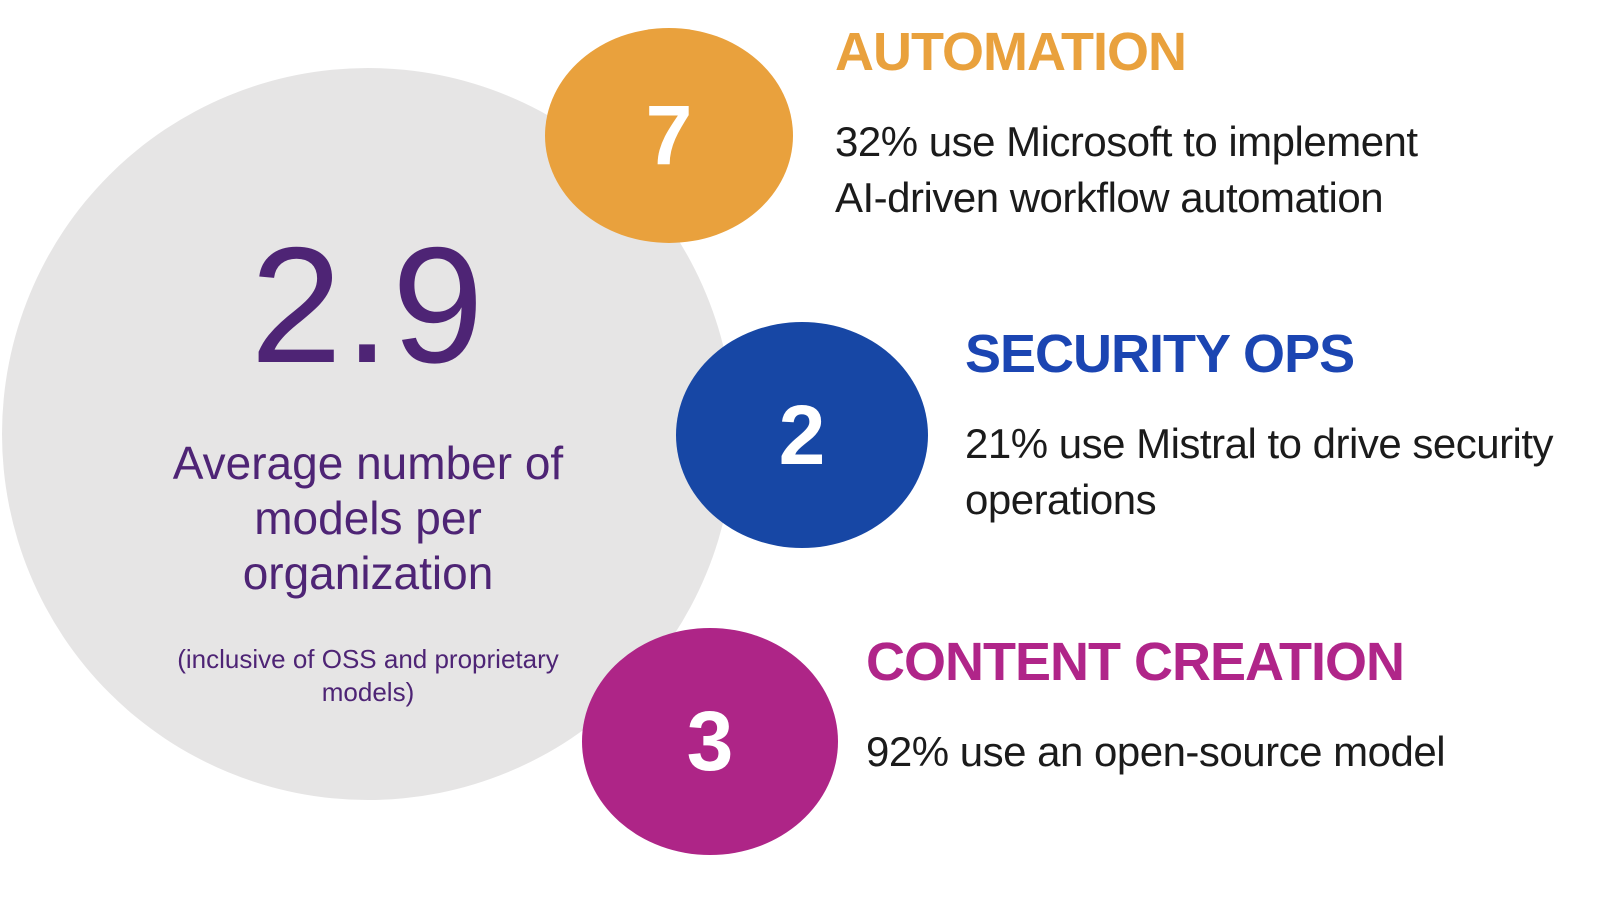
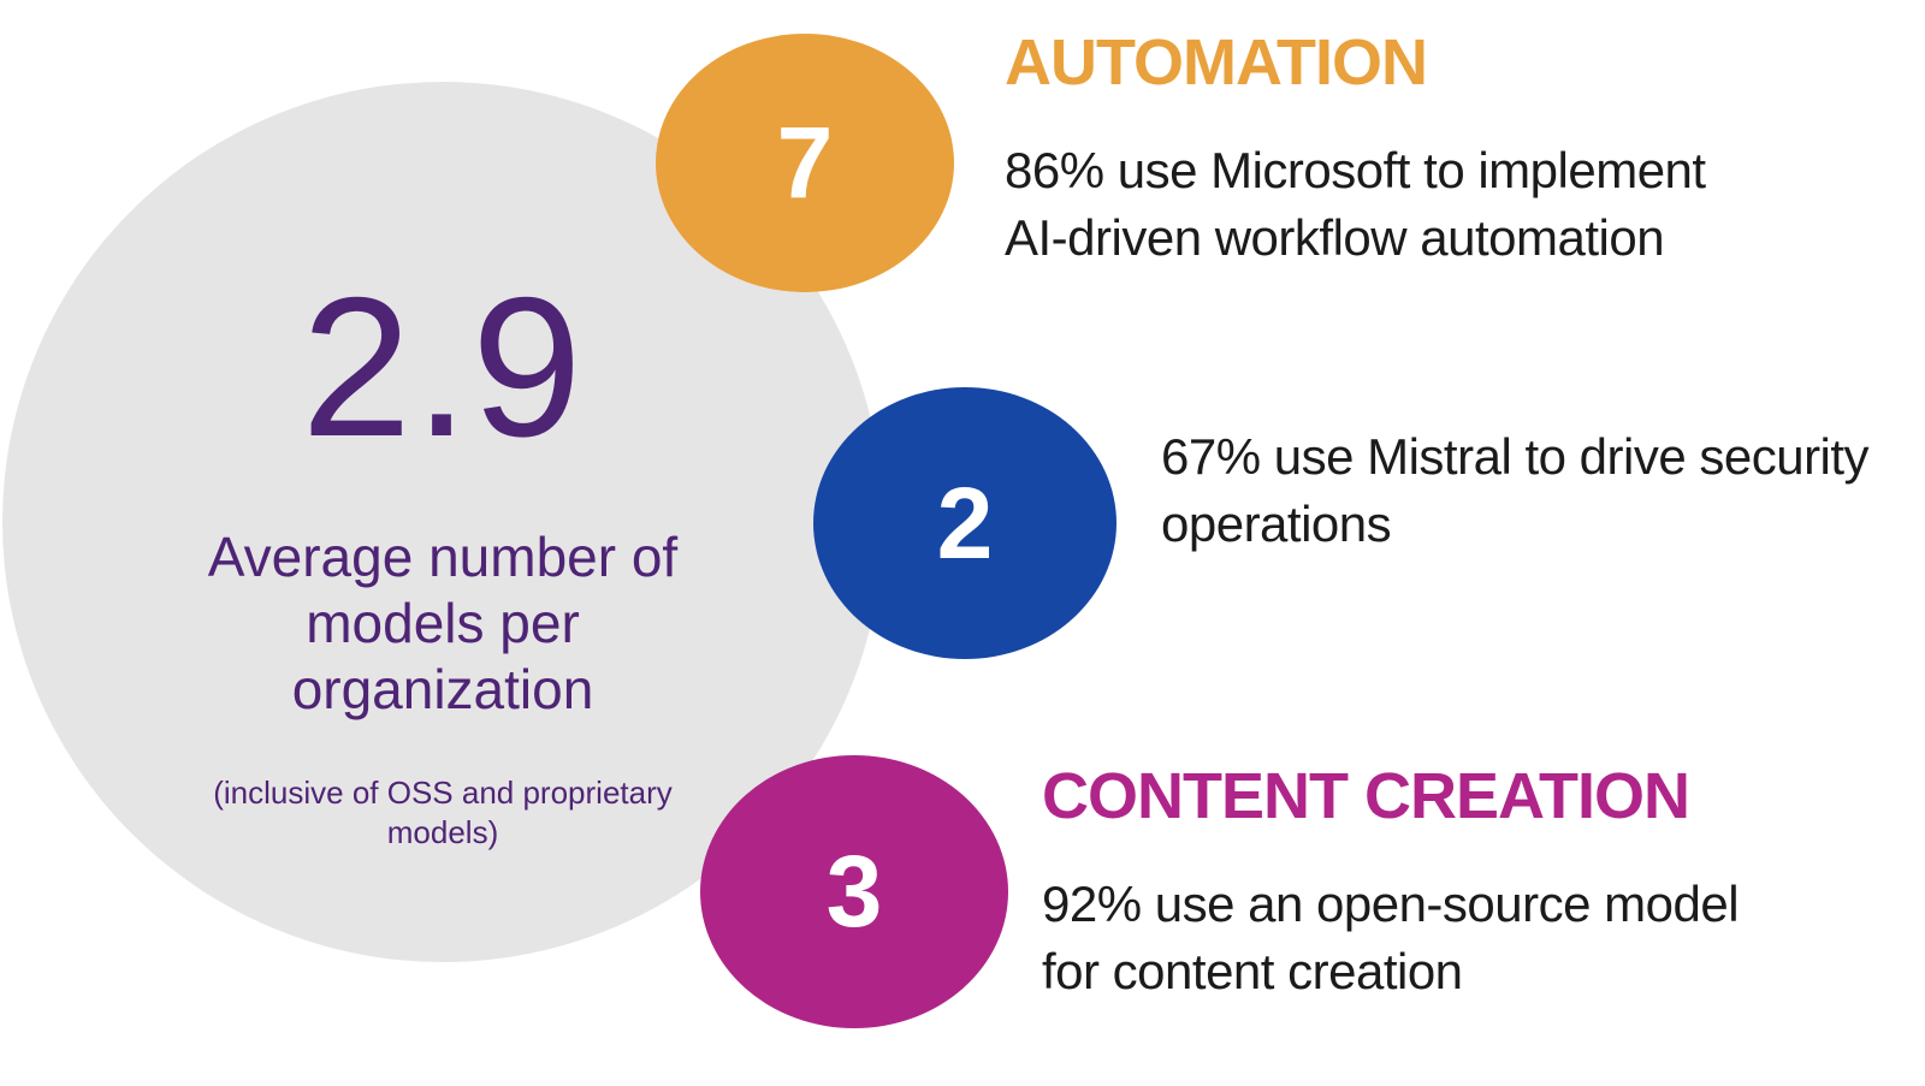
  2.9
  Average number of
  models per
  organization
  (inclusive of OSS and proprietary
  models)
  7
  2
  3
  AUTOMATION
- 32% use Microsoft to implement
+ 86% use Microsoft to implement
  AI-driven workflow automation
- SECURITY OPS
- 21% use Mistral to drive security
+ 67% use Mistral to drive security
  operations
  CONTENT CREATION
  92% use an open-source model
+ for content creation
